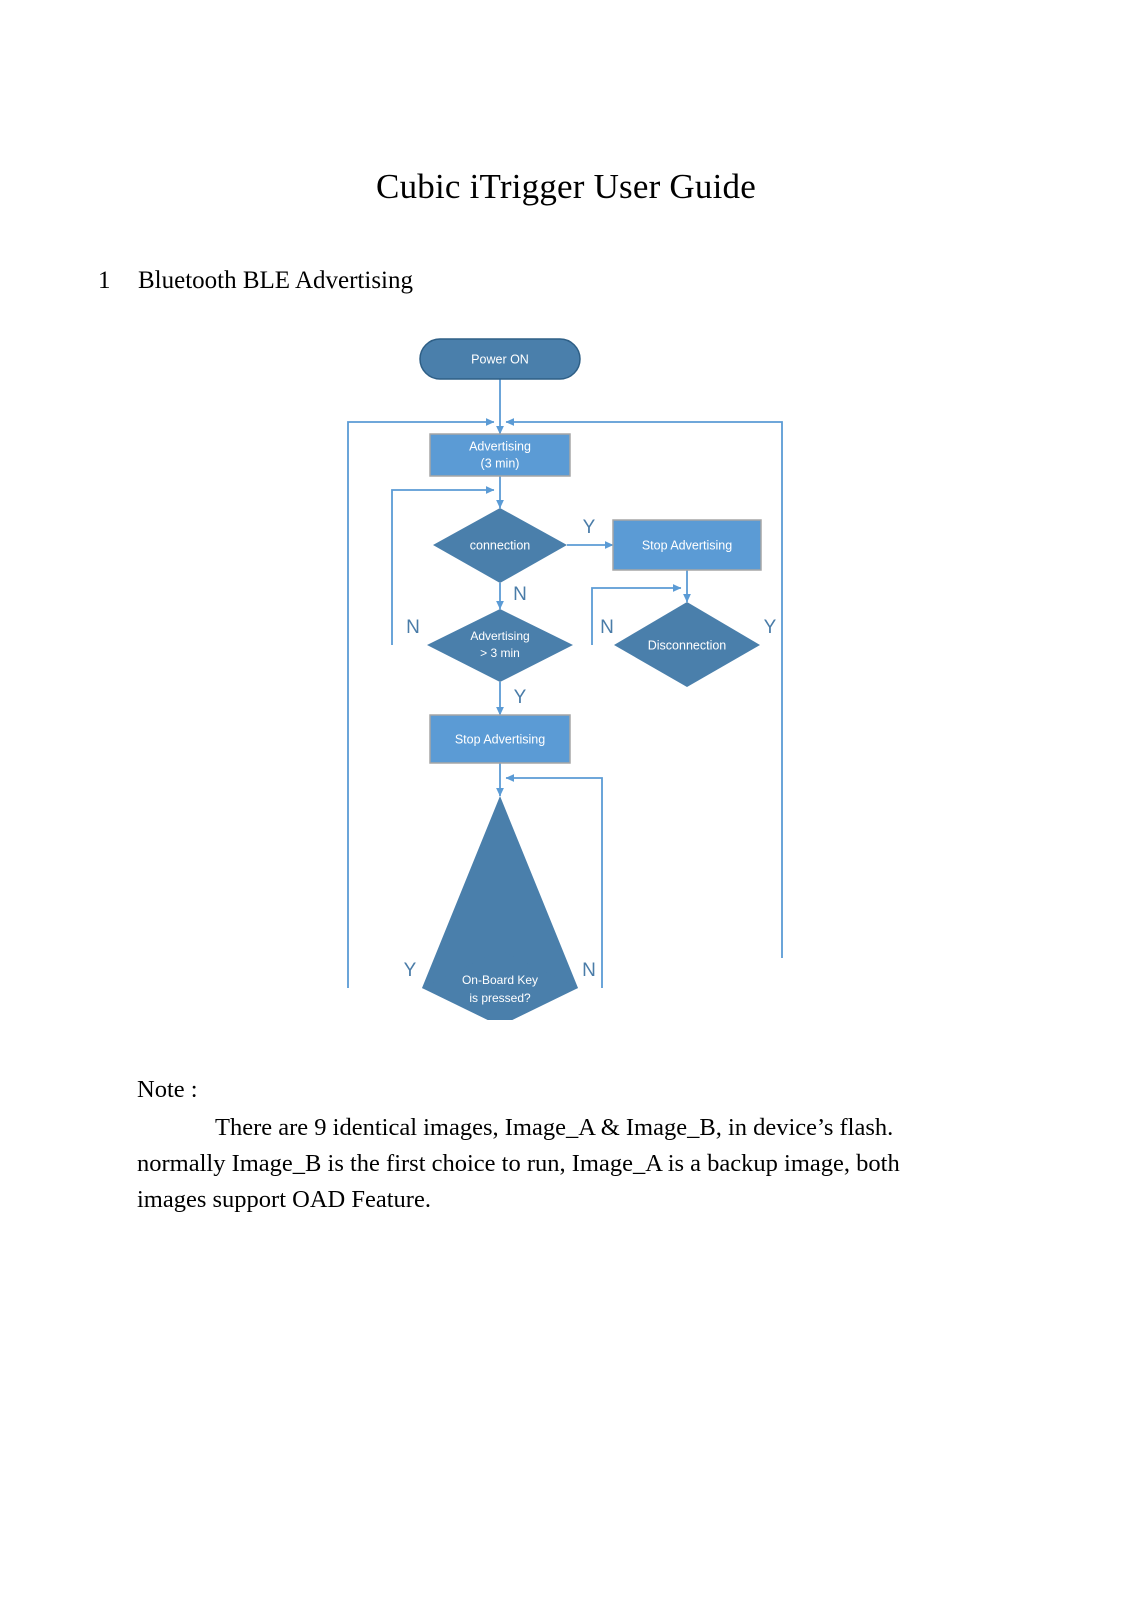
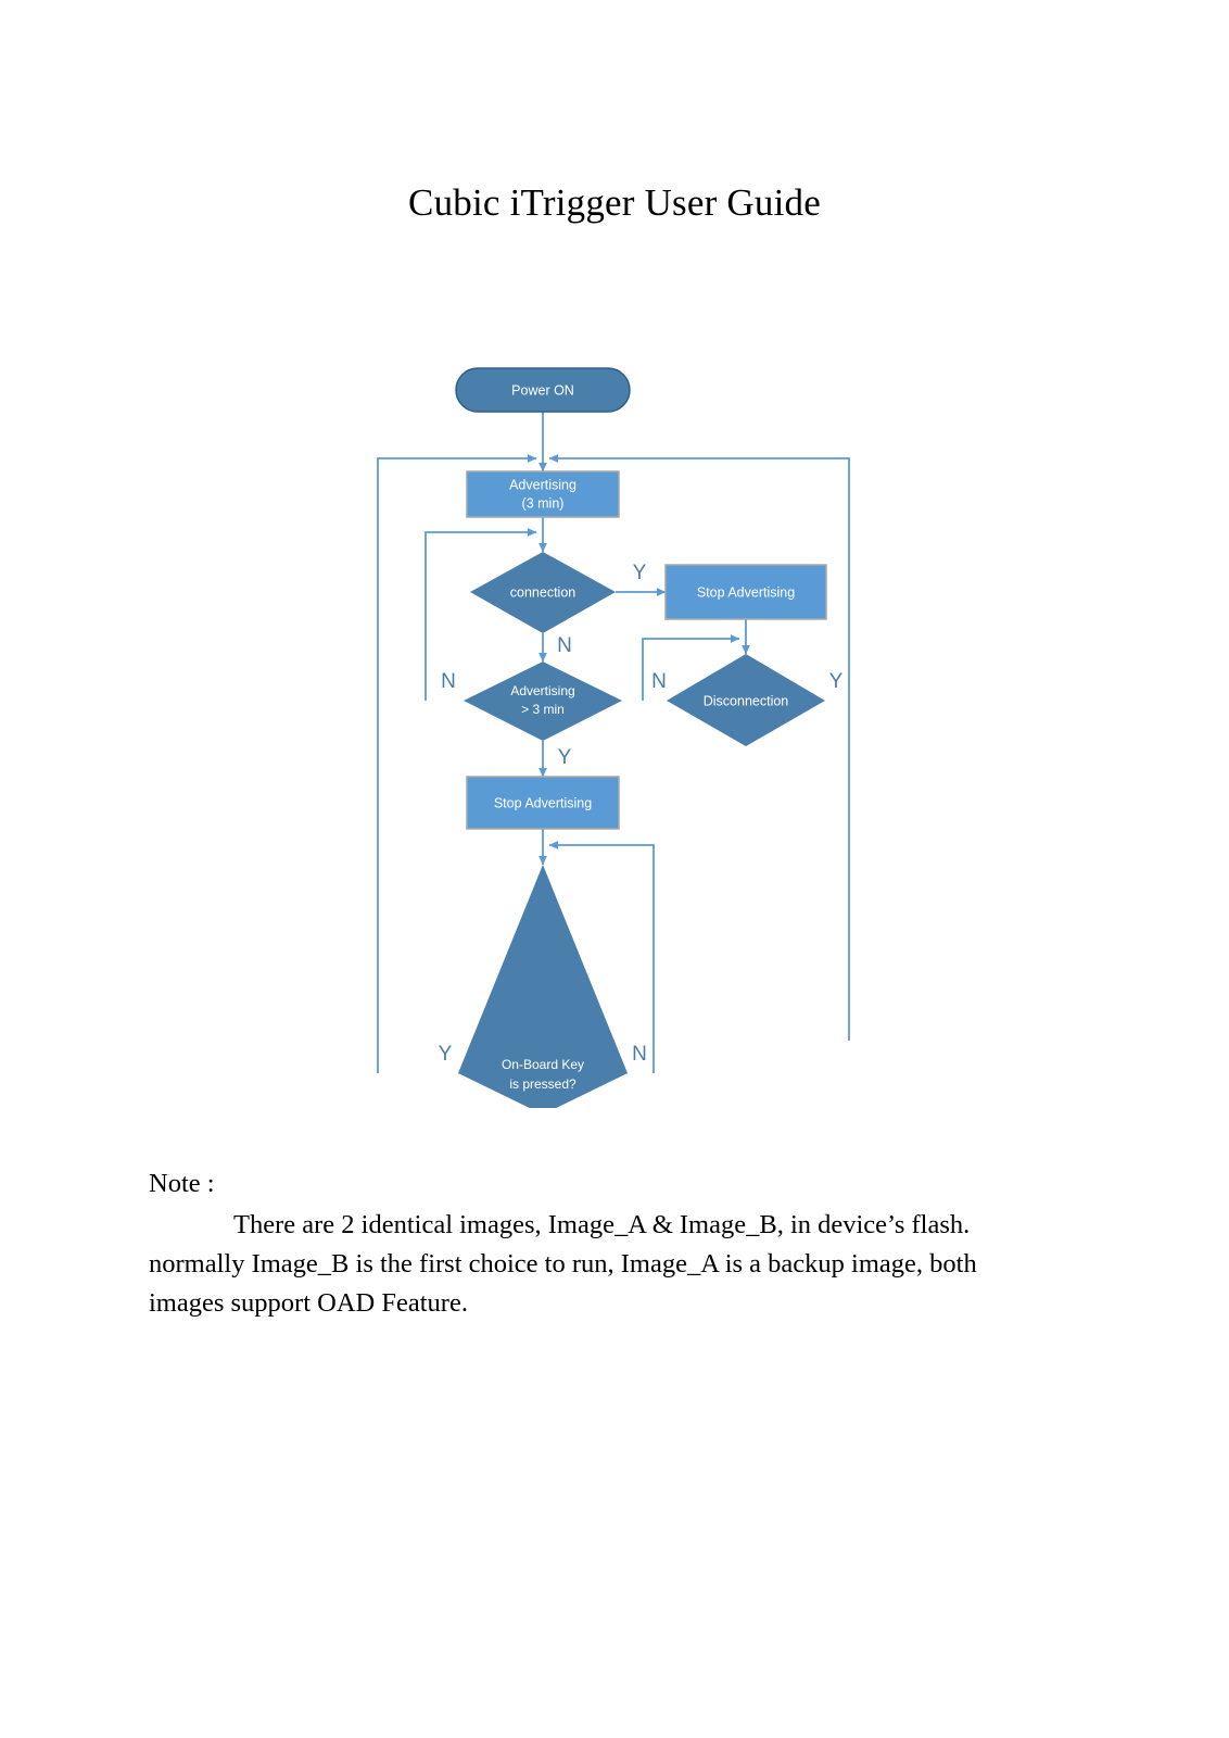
  Cubic iTrigger User Guide
- 1
- Bluetooth BLE Advertising
  Power ON
  Advertising
  (3 min)
  connection
  Stop Advertising
  Advertising
  > 3 min
  Disconnection
  Stop Advertising
  On-Board Key
  is pressed?
  Y
  N
  N
  Y
  N
  Y
  Y
  N
  Note :
- There are 9 identical images, Image_A & Image_B, in device’s flash. normally Image_B is the first choice to run, Image_A is a backup image, both images support OAD Feature.
+ There are 2 identical images, Image_A & Image_B, in device’s flash. normally Image_B is the first choice to run, Image_A is a backup image, both images support OAD Feature.
